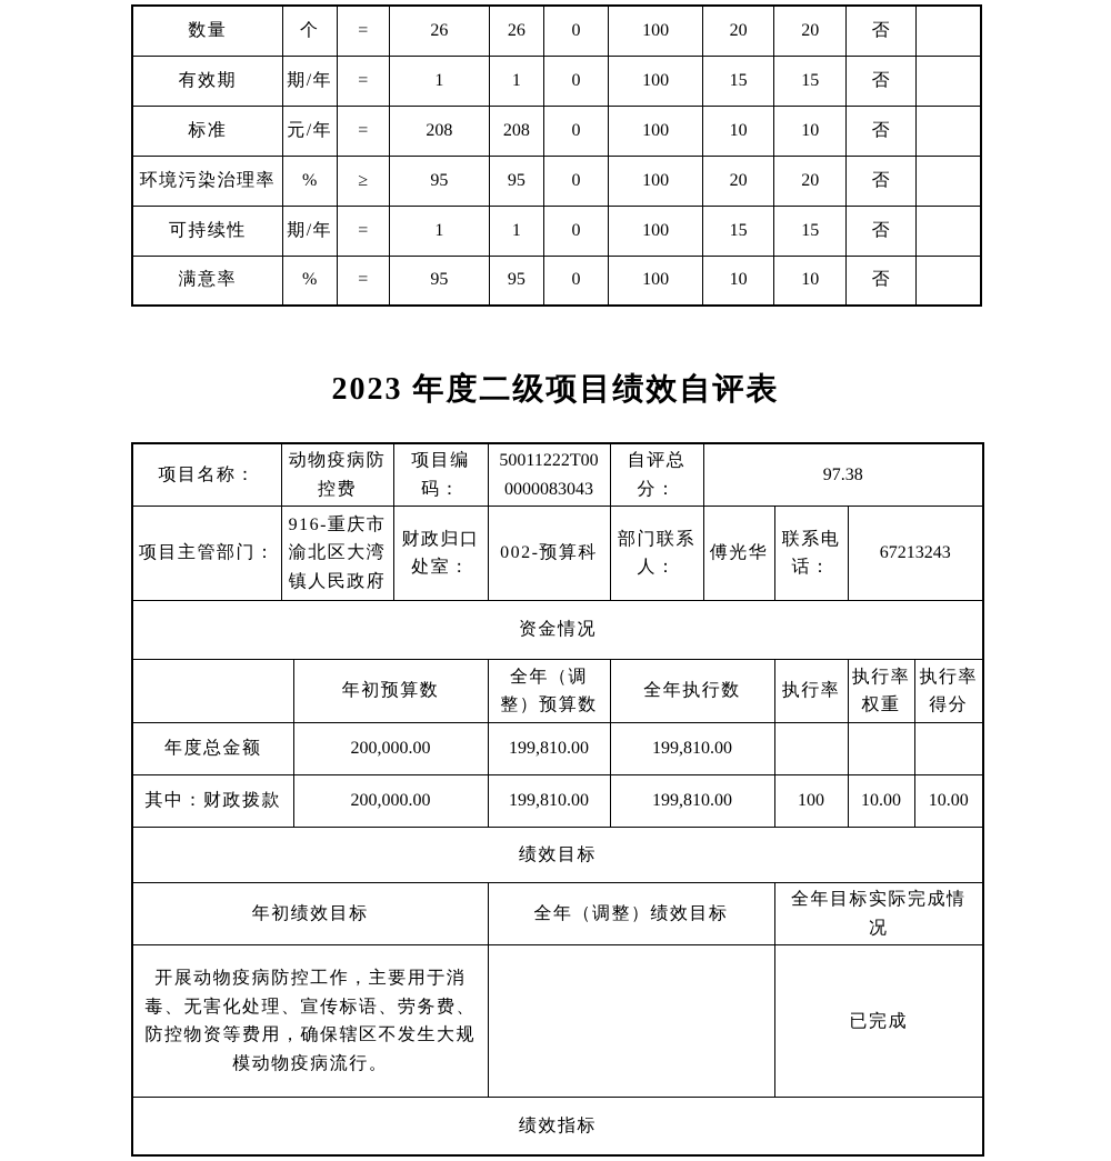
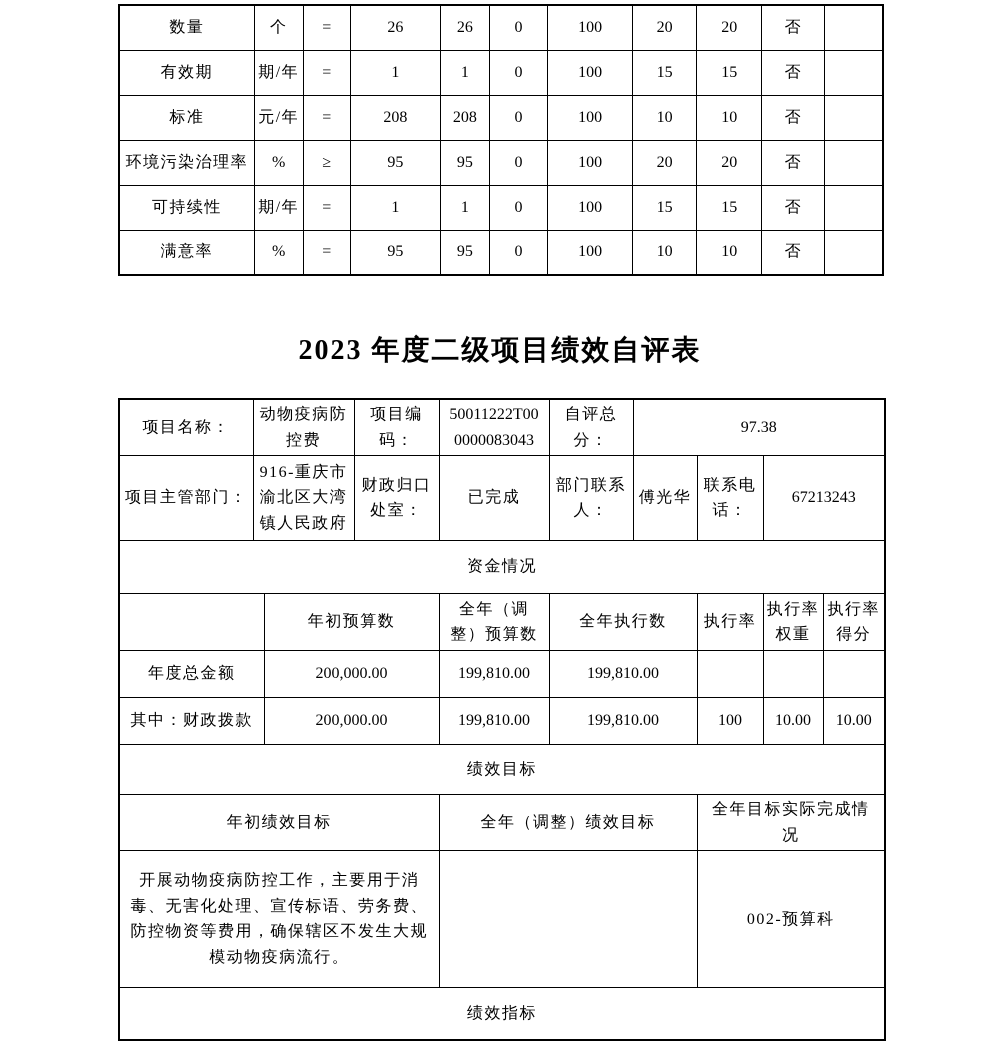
  数量	个	=	26	26	0	100	20	20	否
  有效期	期/年	=	1	1	0	100	15	15	否
  标准	元/年	=	208	208	0	100	10	10	否
  环境污染治理率	%	≥	95	95	0	100	20	20	否
  可持续性	期/年	=	1	1	0	100	15	15	否
  满意率	%	=	95	95	0	100	10	10	否
  2023 年度二级项目绩效自评表
  项目名称：	动物疫病防 控费	项目编 码：	50011222T00 0000083043	自评总 分：	97.38
- 项目主管部门：	916-重庆市 渝北区大湾 镇人民政府	财政归口 处室：	002-预算科	部门联系 人：	傅光华	联系电 话：	67213243
+ 项目主管部门：	916-重庆市 渝北区大湾 镇人民政府	财政归口 处室：	已完成	部门联系 人：	傅光华	联系电 话：	67213243
  资金情况
  	年初预算数	全年（调 整）预算数	全年执行数	执行率	执行率 权重	执行率 得分
  年度总金额	200,000.00	199,810.00	199,810.00
  其中：财政拨款	200,000.00	199,810.00	199,810.00	100	10.00	10.00
  绩效目标
  年初绩效目标	全年（调整）绩效目标	全年目标实际完成情 况
- 开展动物疫病防控工作，主要用于消 毒、无害化处理、宣传标语、劳务费、 防控物资等费用，确保辖区不发生大规 模动物疫病流行。		已完成
+ 开展动物疫病防控工作，主要用于消 毒、无害化处理、宣传标语、劳务费、 防控物资等费用，确保辖区不发生大规 模动物疫病流行。		002-预算科
  绩效指标
